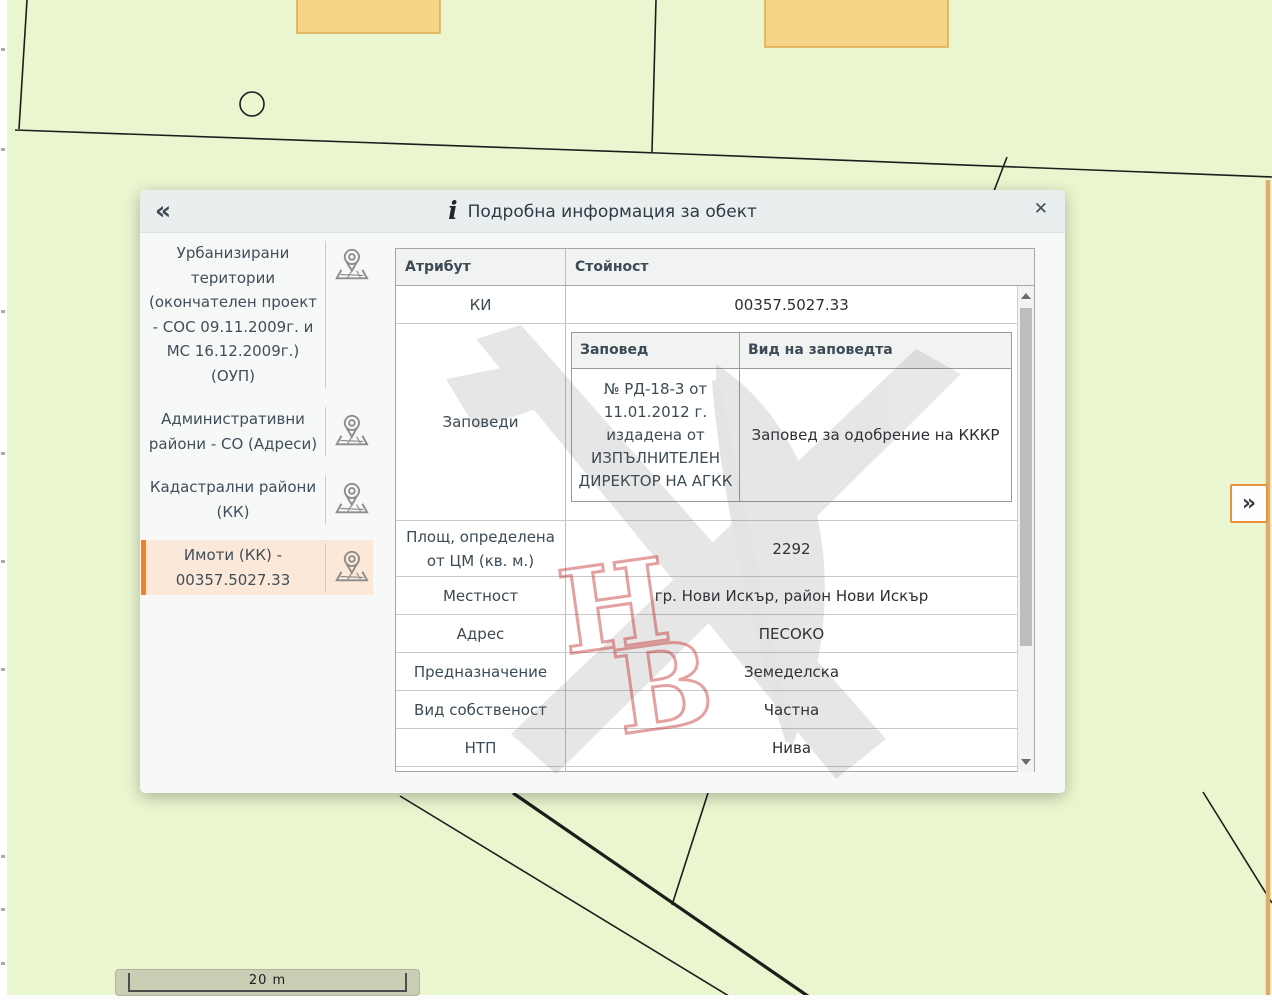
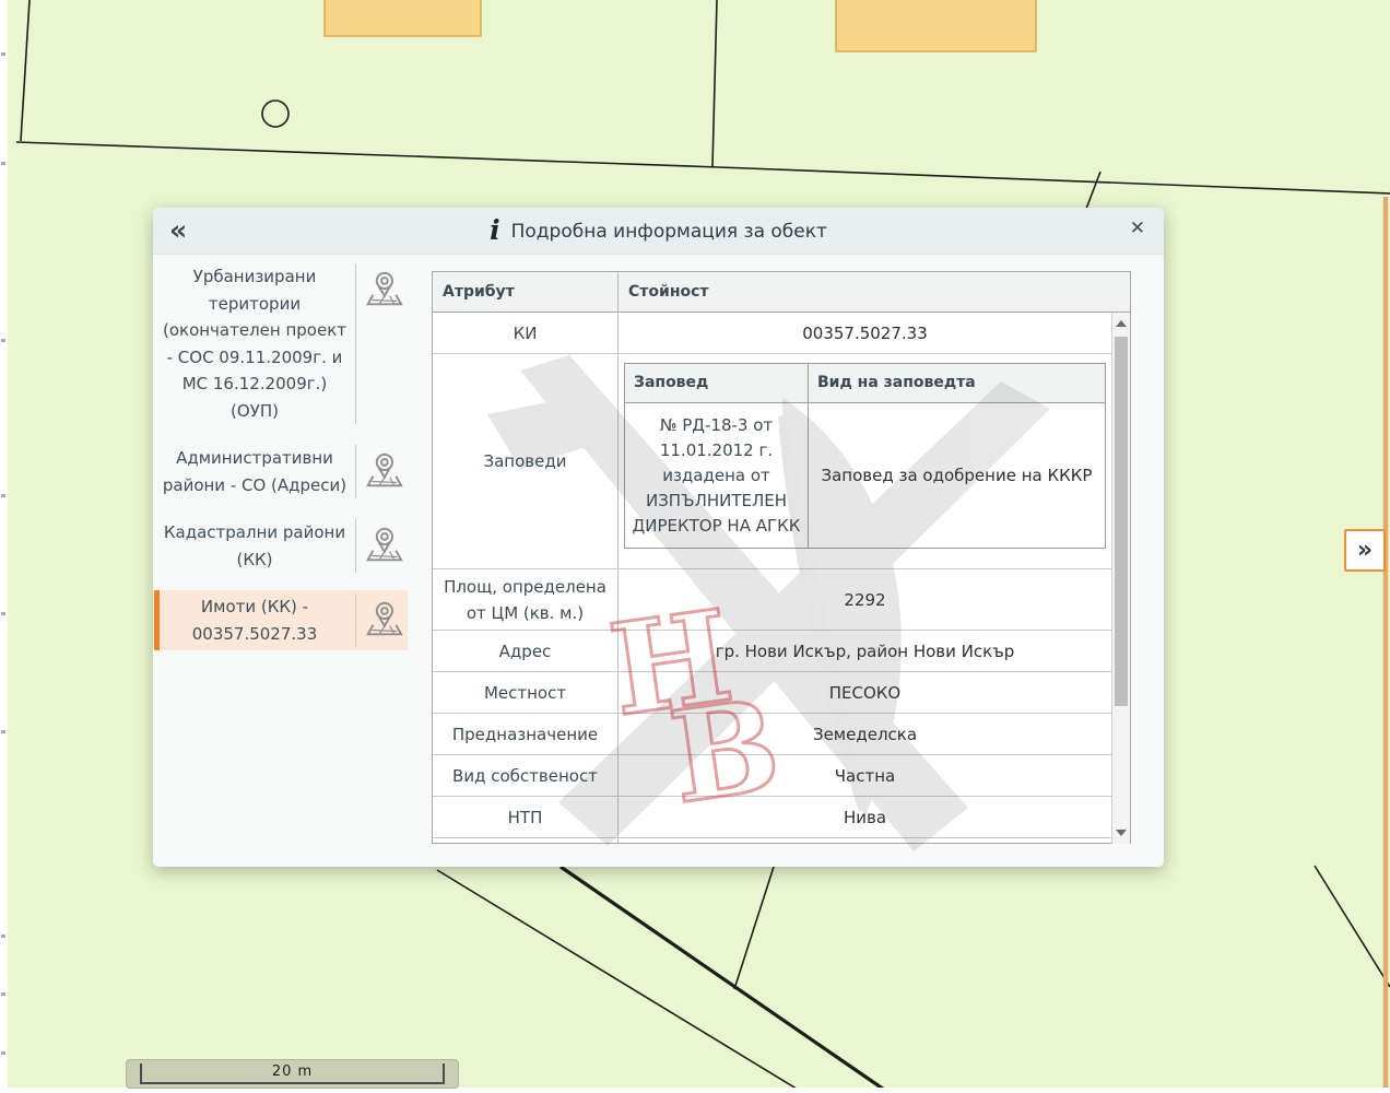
  20 m
  »
  «
  i Подробна информация за обект
  ✕
  Урбанизирани територии (окончателен проект - СОС 09.11.2009г. и МС 16.12.2009г.) (ОУП)
  Административни райони - СО (Адреси)
  Кадастрални райони (КК)
  Имоти (КК) - 00357.5027.33
  Атрибут
  Стойност
  КИ
  00357.5027.33
  Заповеди
  Заповед
  Вид на заповедта
  № РД-18-3 от 11.01.2012 г. издадена от ИЗПЪЛНИТЕЛЕН ДИРЕКТОР НА АГКК
  Заповед за одобрение на КККР
  Площ, определена от ЦМ (кв. м.)
  2292
- Местност
+ Адрес
  гр. Нови Искър, район Нови Искър
- Адрес
+ Местност
  ПЕСОКО
  Предназначение
  Земеделска
  Вид собственост
  Частна
  НТП
  Нива
